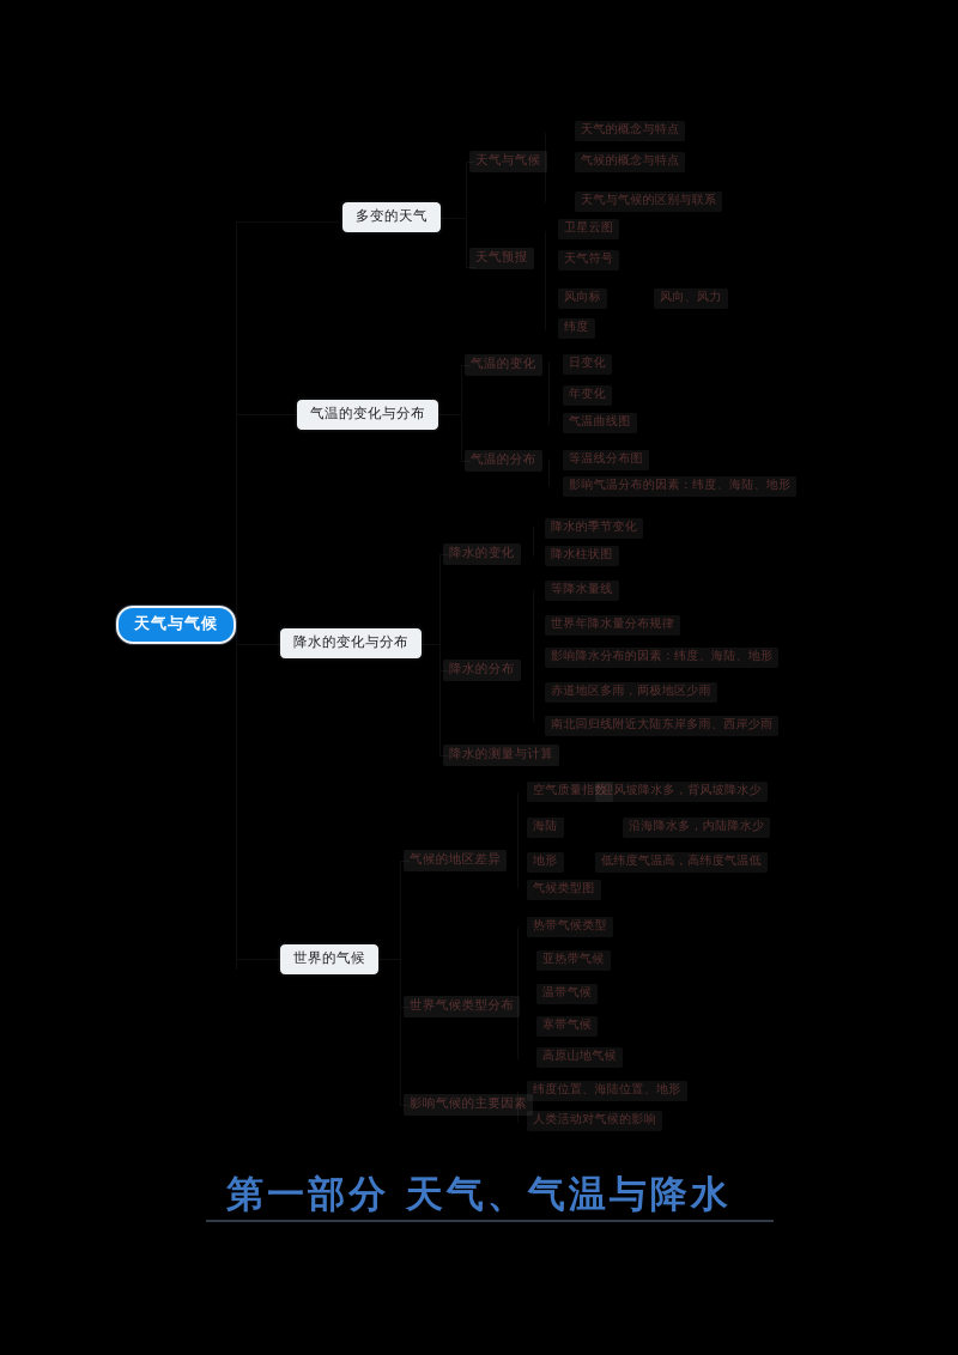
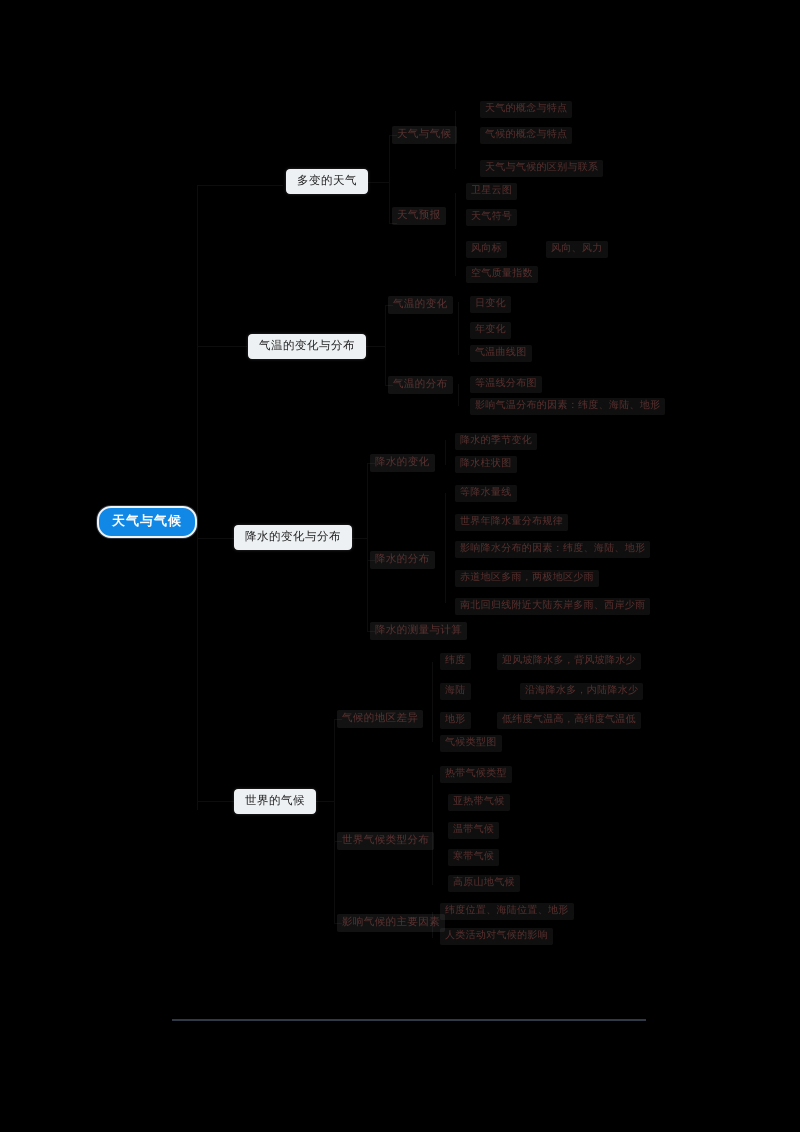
  天气与气候
  多变的天气
  气温的变化与分布
  降水的变化与分布
  世界的气候
  天气与气候
  天气的概念与特点
  气候的概念与特点
  天气与气候的区别与联系
  天气预报
  卫星云图
  天气符号
  风向标
  风向、风力
- 纬度
+ 空气质量指数
  气温的变化
  日变化
  年变化
  气温曲线图
  气温的分布
  等温线分布图
  影响气温分布的因素：纬度、海陆、地形
  降水的变化
  降水的季节变化
  降水柱状图
  降水的分布
  等降水量线
  世界年降水量分布规律
  影响降水分布的因素：纬度、海陆、地形
  赤道地区多雨，两极地区少雨
  南北回归线附近大陆东岸多雨、西岸少雨
  降水的测量与计算
  气候的地区差异
- 空气质量指数
+ 纬度
  迎风坡降水多，背风坡降水少
  海陆
  沿海降水多，内陆降水少
  地形
  低纬度气温高，高纬度气温低
  气候类型图
  世界气候类型分布
  热带气候类型
  亚热带气候
  温带气候
  寒带气候
  高原山地气候
  影响气候的主要因素
  纬度位置、海陆位置、地形
  人类活动对气候的影响
- 第一部分 天气、气温与降水
